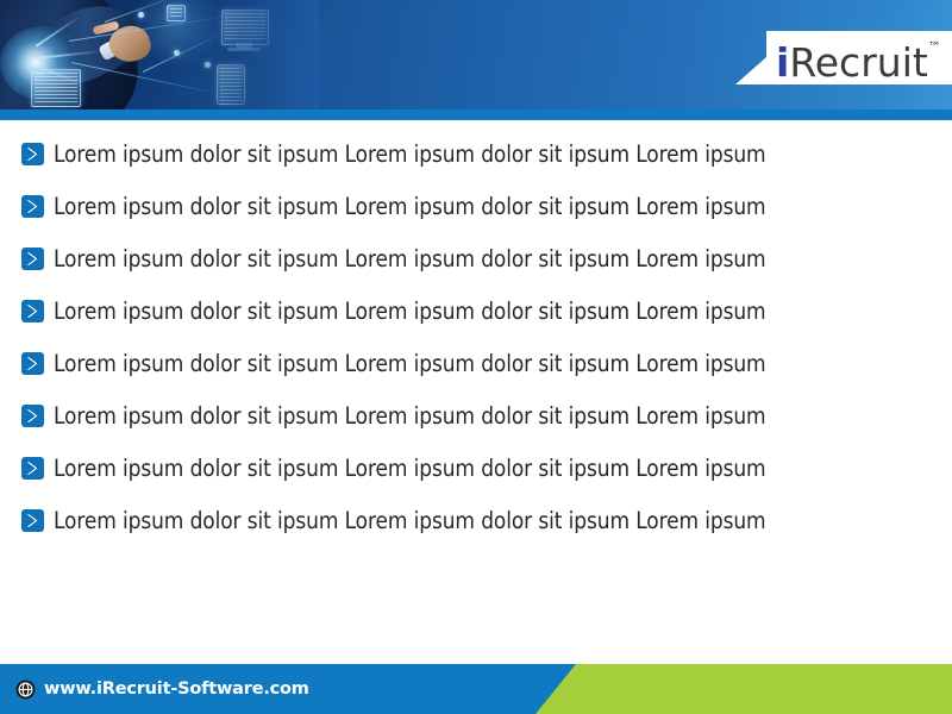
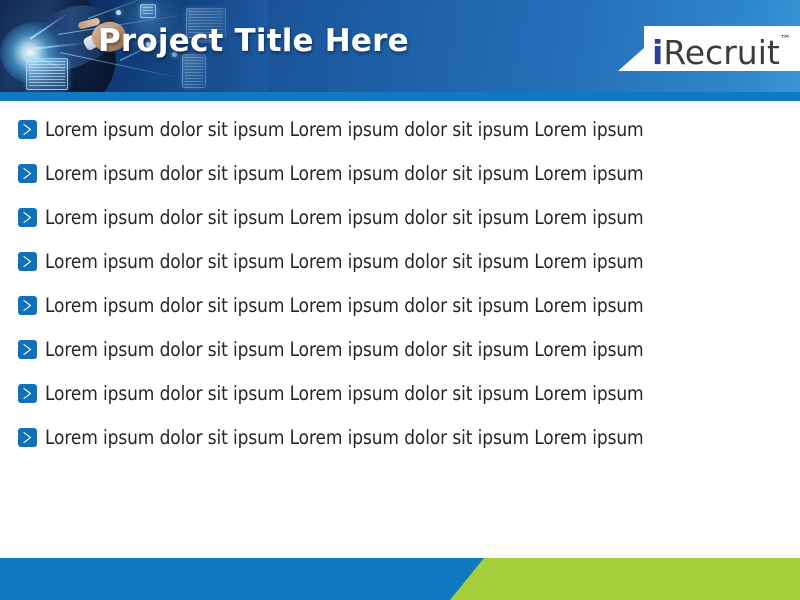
+ Project Title Here
  iRecruit™
  Lorem ipsum dolor sit ipsum Lorem ipsum dolor sit ipsum Lorem ipsum
  Lorem ipsum dolor sit ipsum Lorem ipsum dolor sit ipsum Lorem ipsum
  Lorem ipsum dolor sit ipsum Lorem ipsum dolor sit ipsum Lorem ipsum
  Lorem ipsum dolor sit ipsum Lorem ipsum dolor sit ipsum Lorem ipsum
  Lorem ipsum dolor sit ipsum Lorem ipsum dolor sit ipsum Lorem ipsum
  Lorem ipsum dolor sit ipsum Lorem ipsum dolor sit ipsum Lorem ipsum
  Lorem ipsum dolor sit ipsum Lorem ipsum dolor sit ipsum Lorem ipsum
  Lorem ipsum dolor sit ipsum Lorem ipsum dolor sit ipsum Lorem ipsum
- www.iRecruit-Software.com
